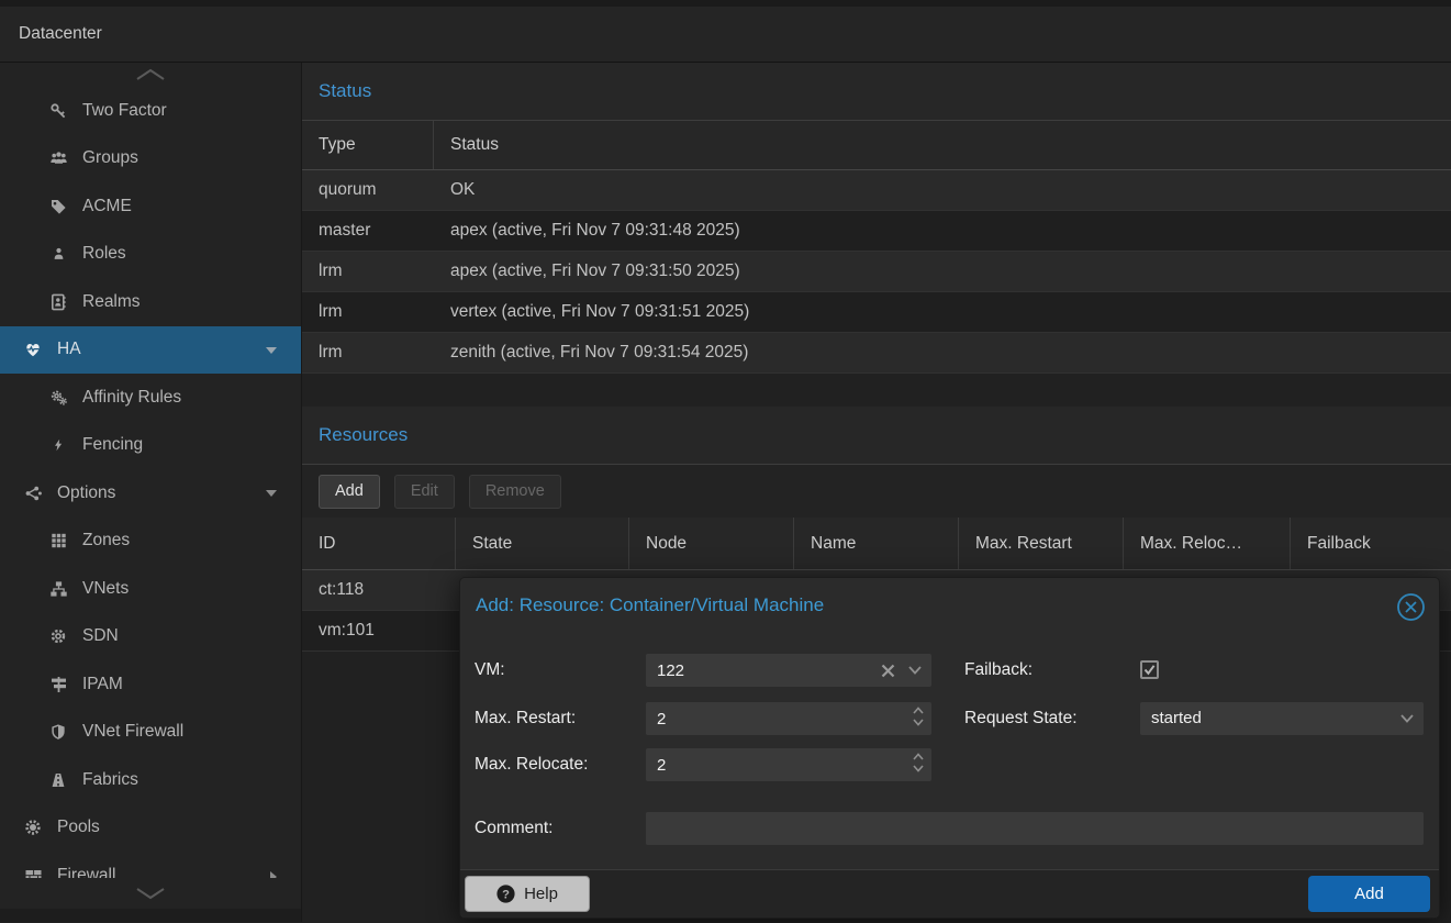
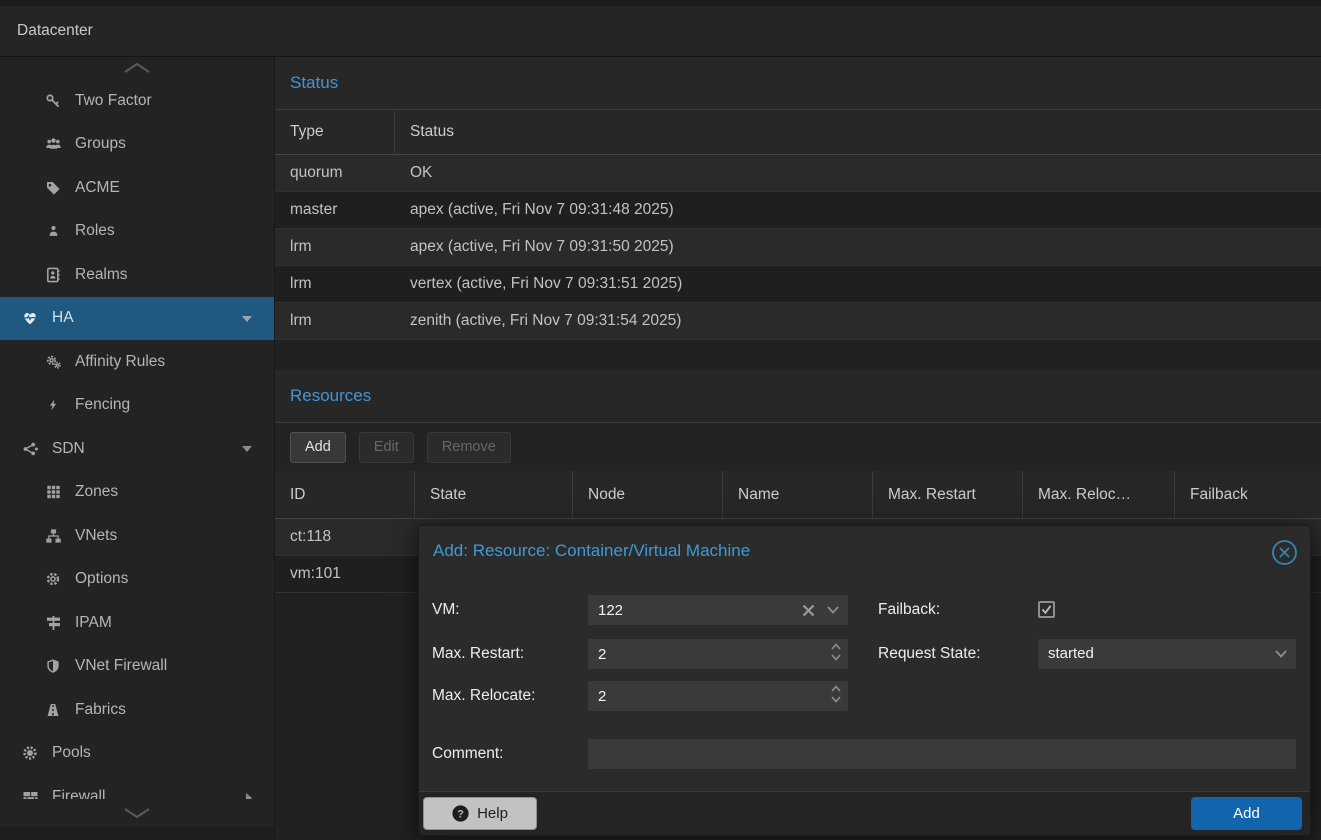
  Datacenter
  Two Factor
  Groups
  ACME
  Roles
  Realms
  HA
  Affinity Rules
  Fencing
- Options
+ SDN
  Zones
  VNets
- SDN
+ Options
  IPAM
  VNet Firewall
  Fabrics
  Pools
  Firewall
  Status
  Type
  Status
  quorum
  OK
  master
  apex (active, Fri Nov 7 09:31:48 2025)
  lrm
  apex (active, Fri Nov 7 09:31:50 2025)
  lrm
  vertex (active, Fri Nov 7 09:31:51 2025)
  lrm
  zenith (active, Fri Nov 7 09:31:54 2025)
  Resources
  Add
  Edit
  Remove
  ID
  State
  Node
  Name
  Max. Restart
  Max. Reloc…
  Failback
  ct:118
  vm:101
  Add: Resource: Container/Virtual Machine
  VM:
  122
  Max. Restart:
  2
  Max. Relocate:
  2
  Failback:
  Request State:
  started
  Comment:
  ?
  Help
  Add
